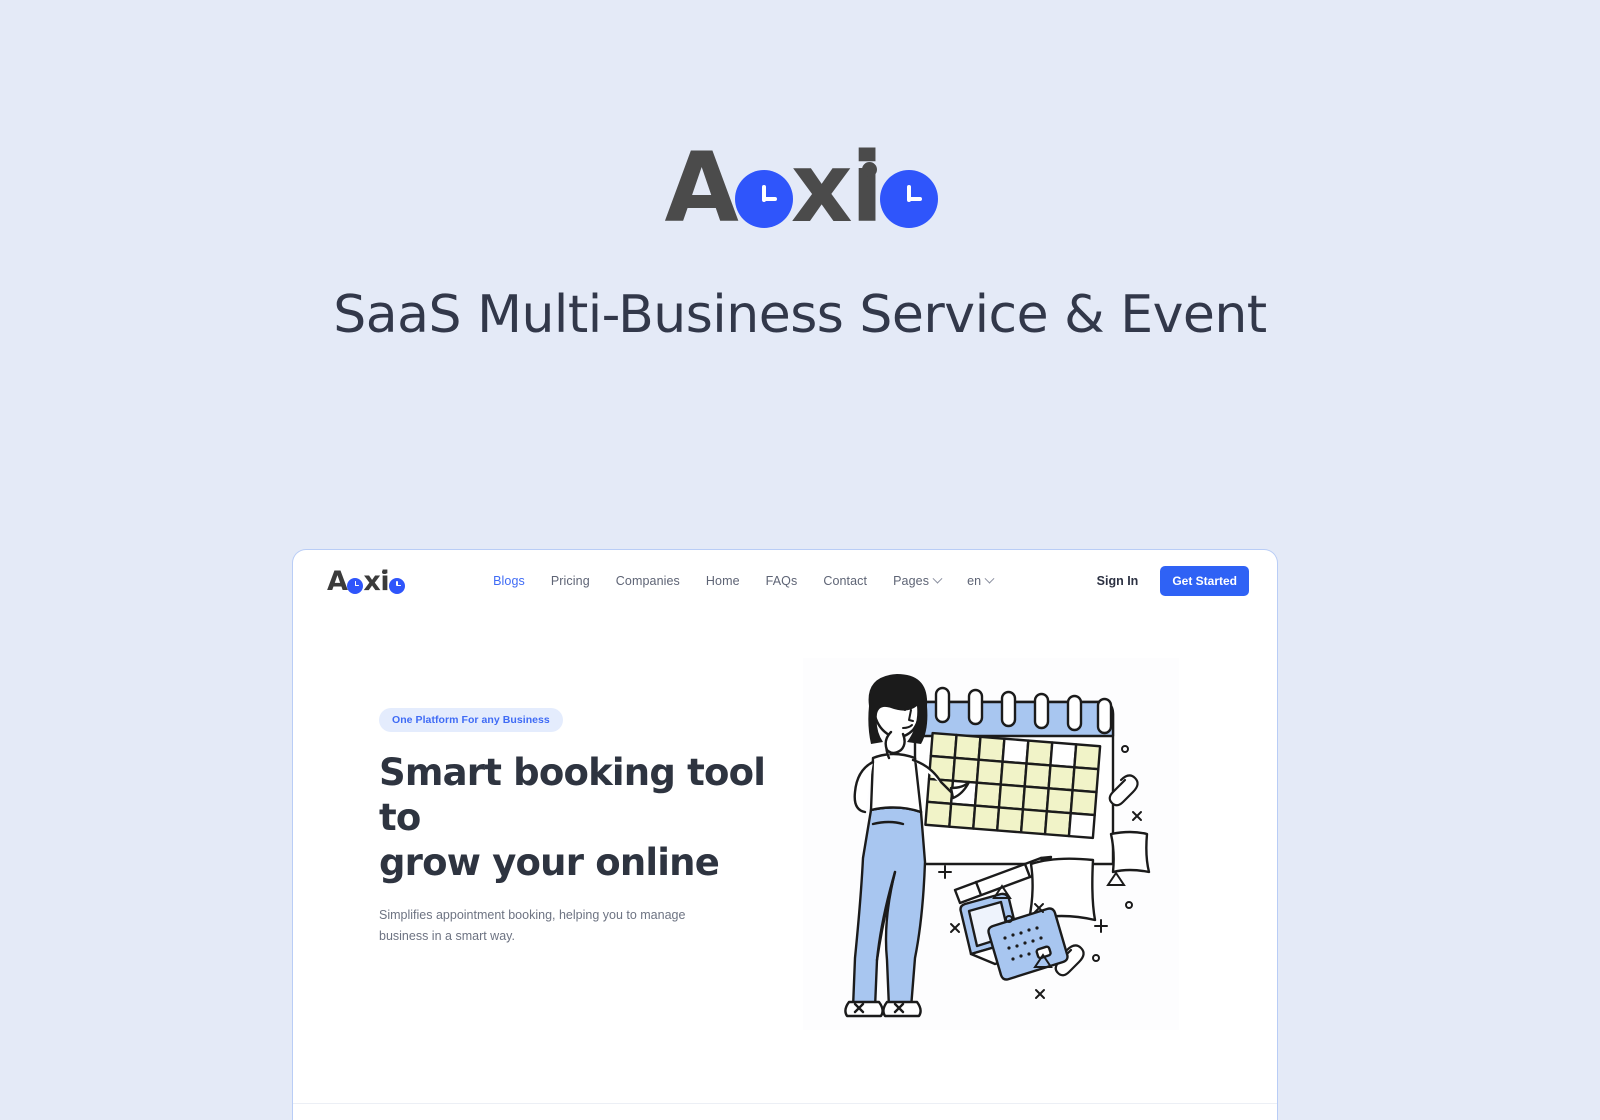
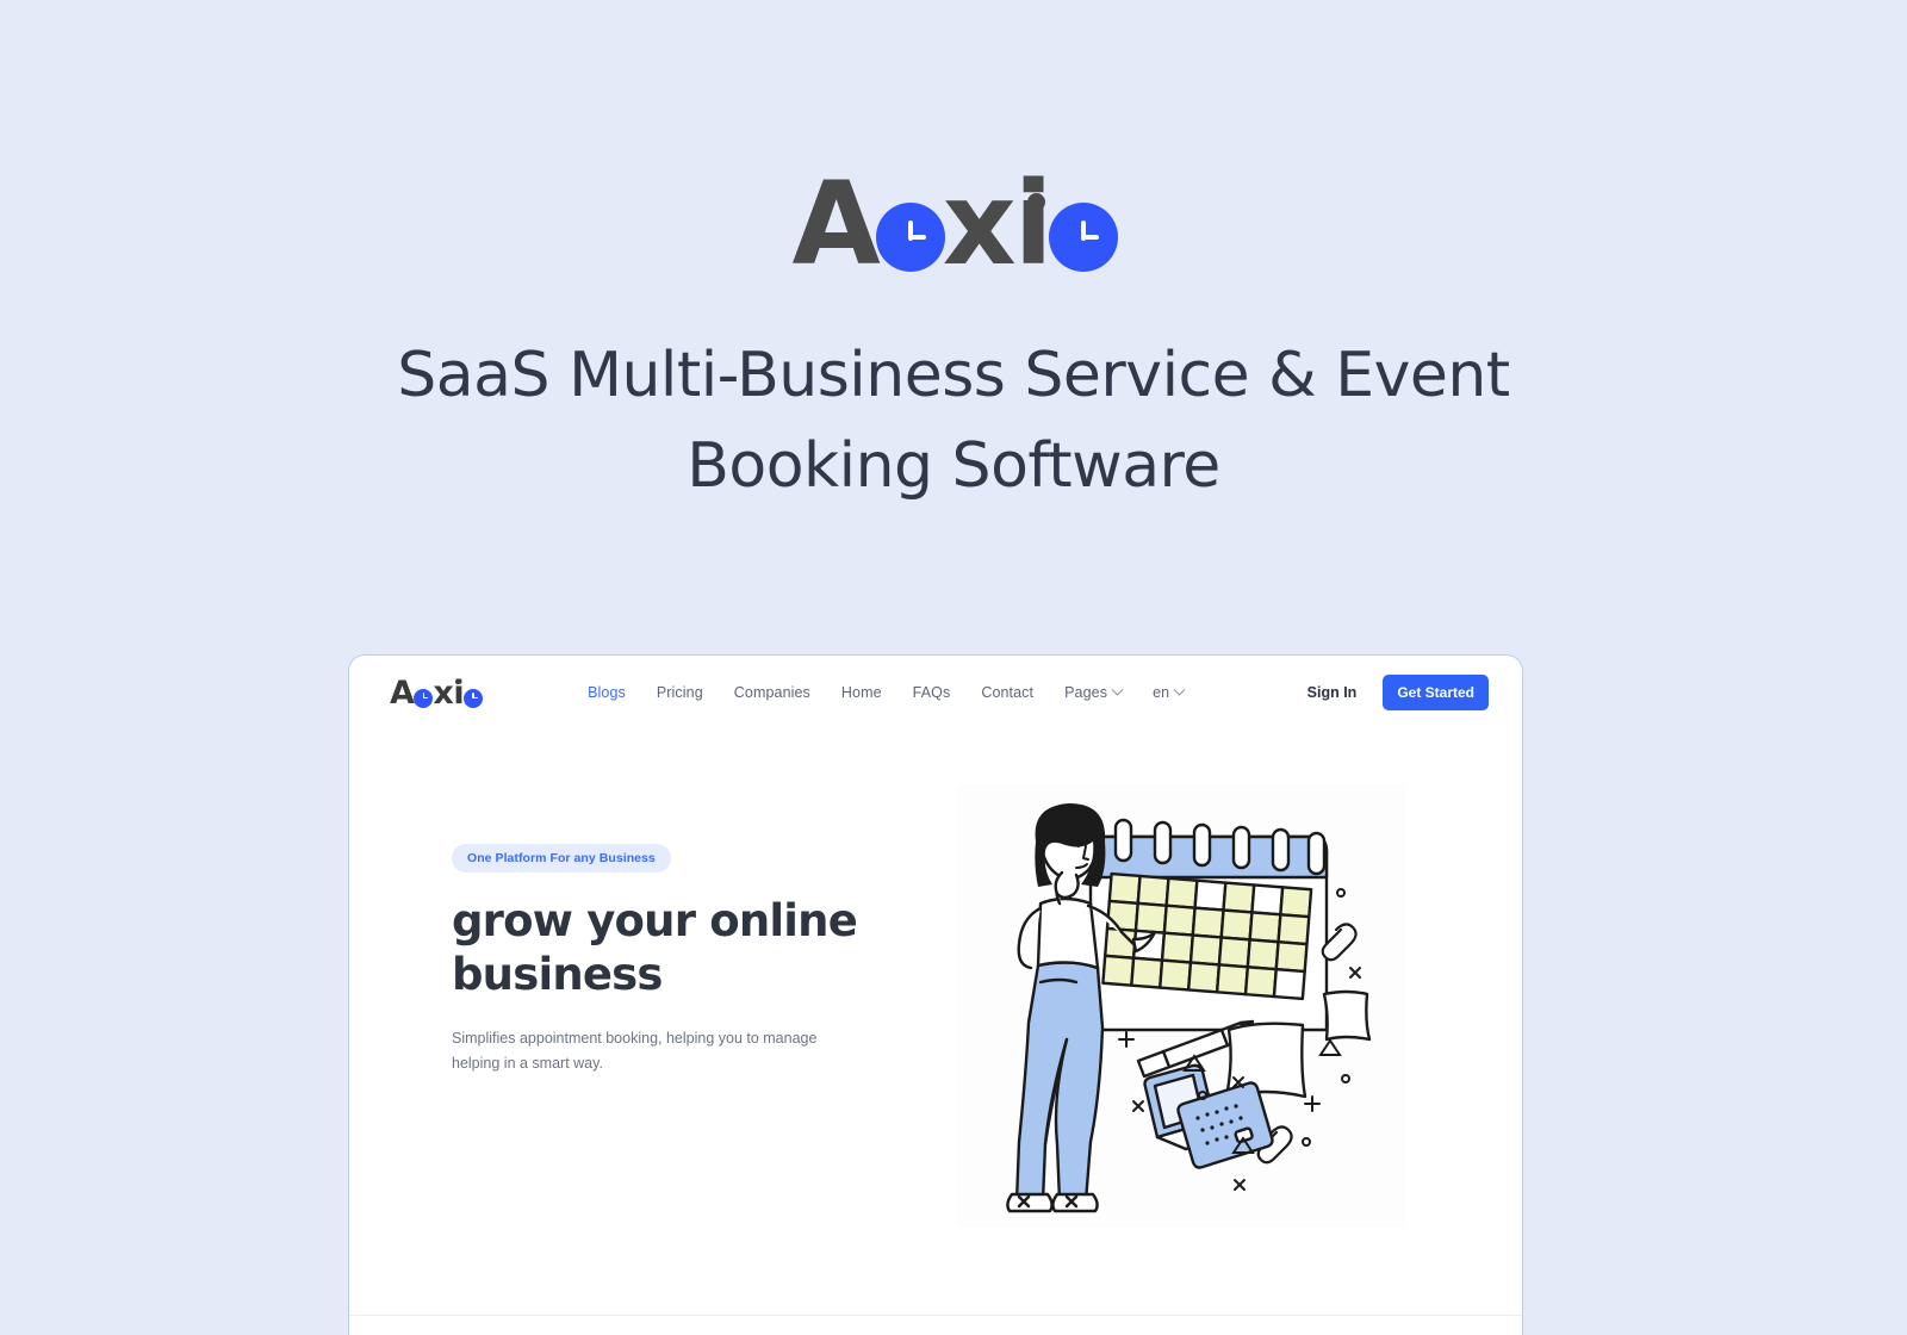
  A
  xi
  SaaS Multi-Business Service & Event
+ Booking Software
  A
  xi
  Blogs
  Pricing
  Companies
  Home
  FAQs
  Contact
  Pages
  en
  Sign In
  Get Started
  One Platform For any Business
- Smart booking tool to
  grow your online
+ business
- Simplifies appointment booking, helping you to manage business in a smart way.
+ Simplifies appointment booking, helping you to manage helping in a smart way.
